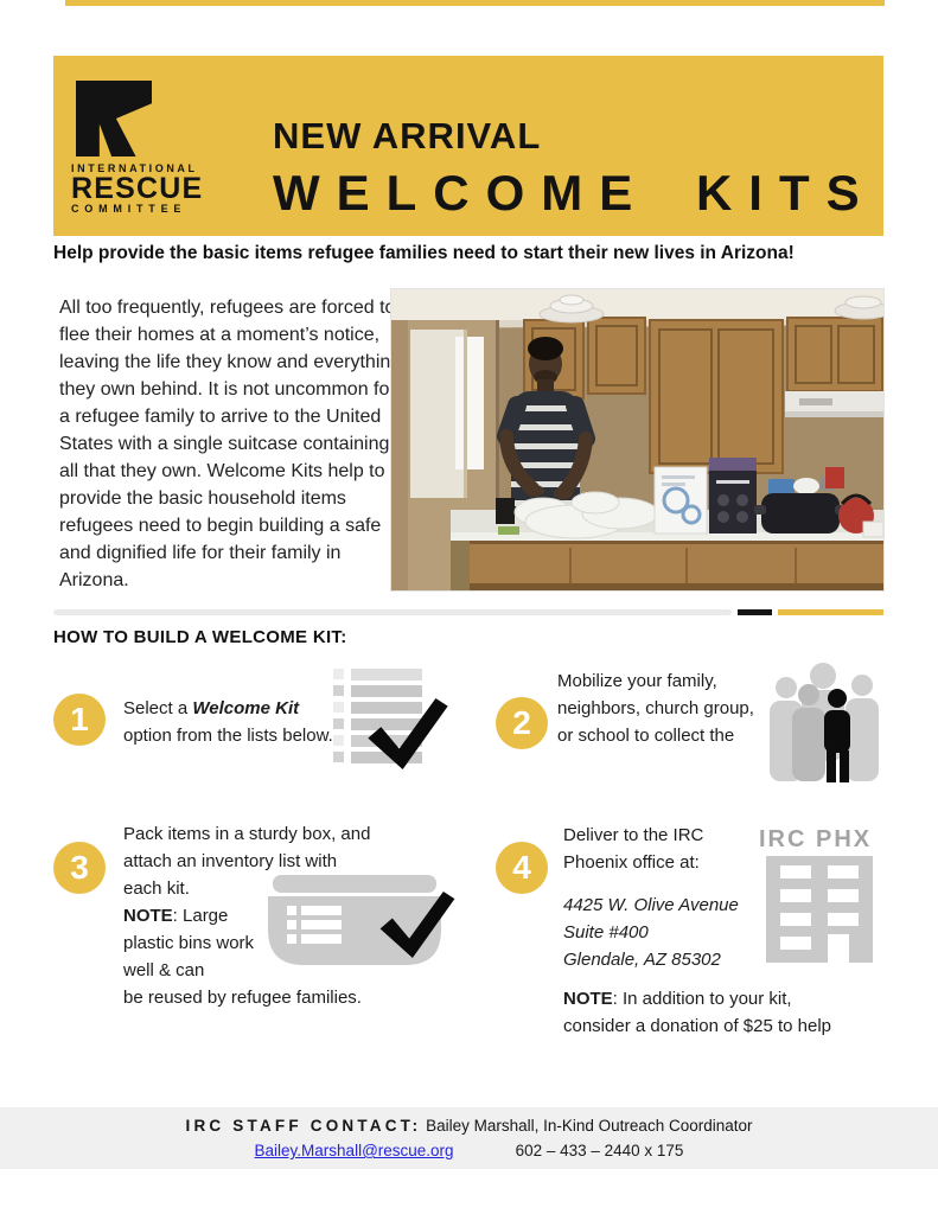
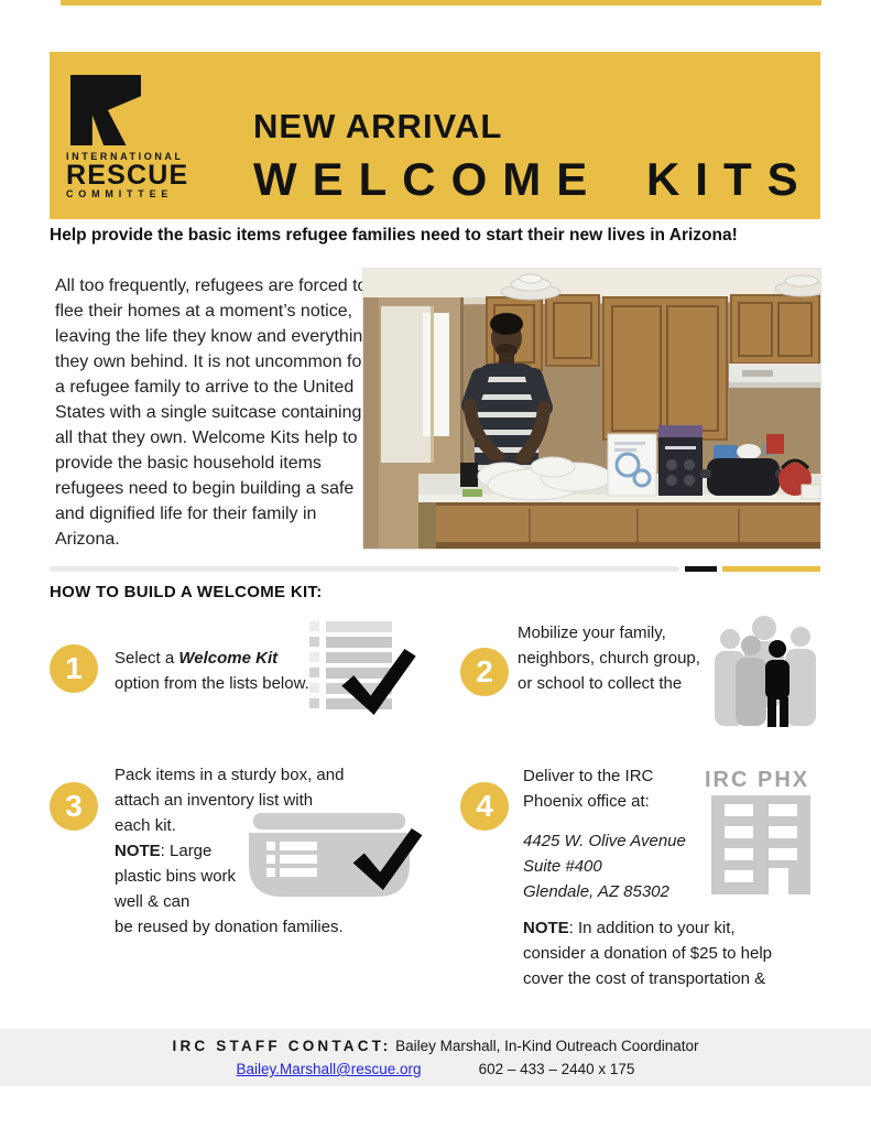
  INTERNATIONAL
  RESCUE
  COMMITTEE
  NEW ARRIVAL
  WELCOME KITS
  Help provide the basic items refugee families need to start their new lives in Arizona!
  All too frequently, refugees are forced to flee their homes at a moment’s notice, leaving the life they know and everythin they own behind. It is not uncommon fo a refugee family to arrive to the United States with a single suitcase containing all that they own. Welcome Kits help to provide the basic household items refugees need to begin building a safe and dignified life for their family in Arizona.
  HOW TO BUILD A WELCOME KIT:
  1
  Select a Welcome Kit
  option from the lists below.
  2
  Mobilize your family,
  neighbors, church group,
  or school to collect the
  3
  Pack items in a sturdy box, and
  attach an inventory list with
  each kit.
  NOTE: Large
  plastic bins work
  well & can
- be reused by refugee families.
+ be reused by donation families.
  4
  Deliver to the IRC
  Phoenix office at:
  4425 W. Olive Avenue
  Suite #400
  Glendale, AZ 85302
  NOTE: In addition to your kit,
  consider a donation of $25 to help
+ cover the cost of transportation &
  IRC PHX
  IRC STAFF CONTACT: Bailey Marshall, In-Kind Outreach Coordinator
  Bailey.Marshall@rescue.org
  602 – 433 – 2440 x 175
